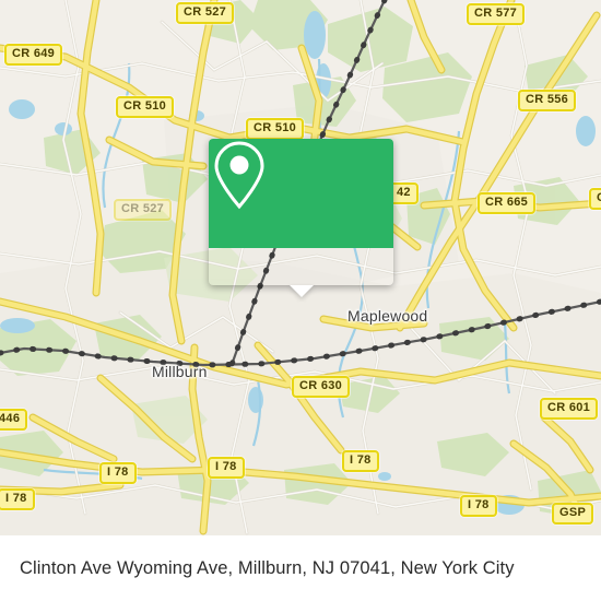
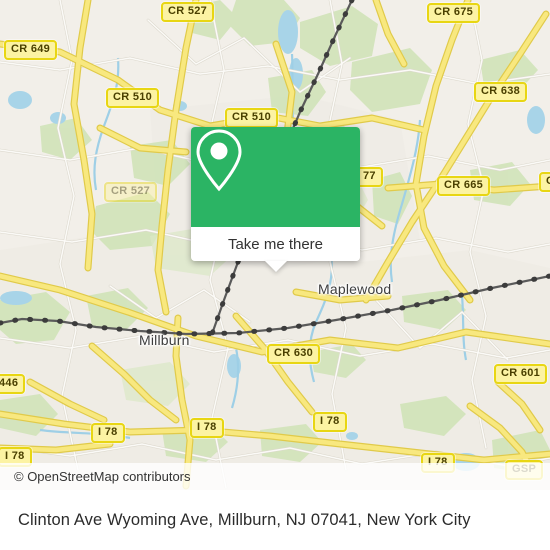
  Millburn
  Maplewood
  CR 527
- CR 577
+ CR 675
  CR 649
  CR 510
- CR 556
+ CR 638
  CR 510
  CR 527
  CR 665
- 42
+ 77
  446
  CR 630
  CR 601
  I 78
  I 78
  I 78
  I 78
  I 78
  GSP
+ Take me there
+ © OpenStreetMap contributors
  Clinton Ave Wyoming Ave, Millburn, NJ 07041, New York City
